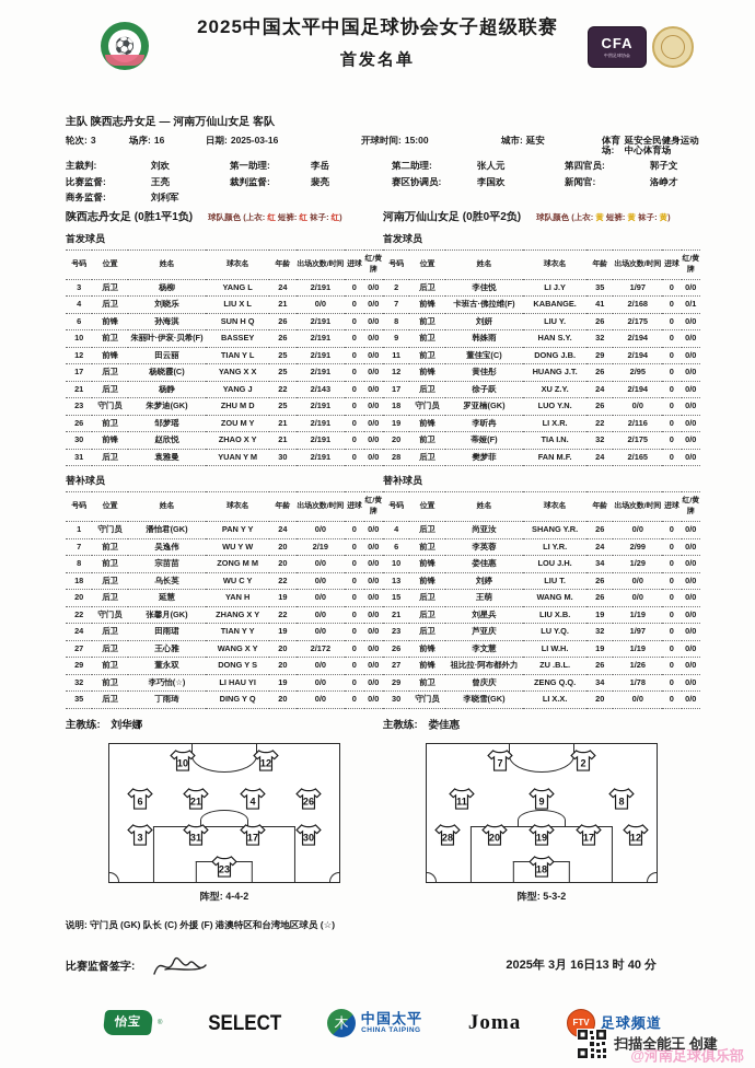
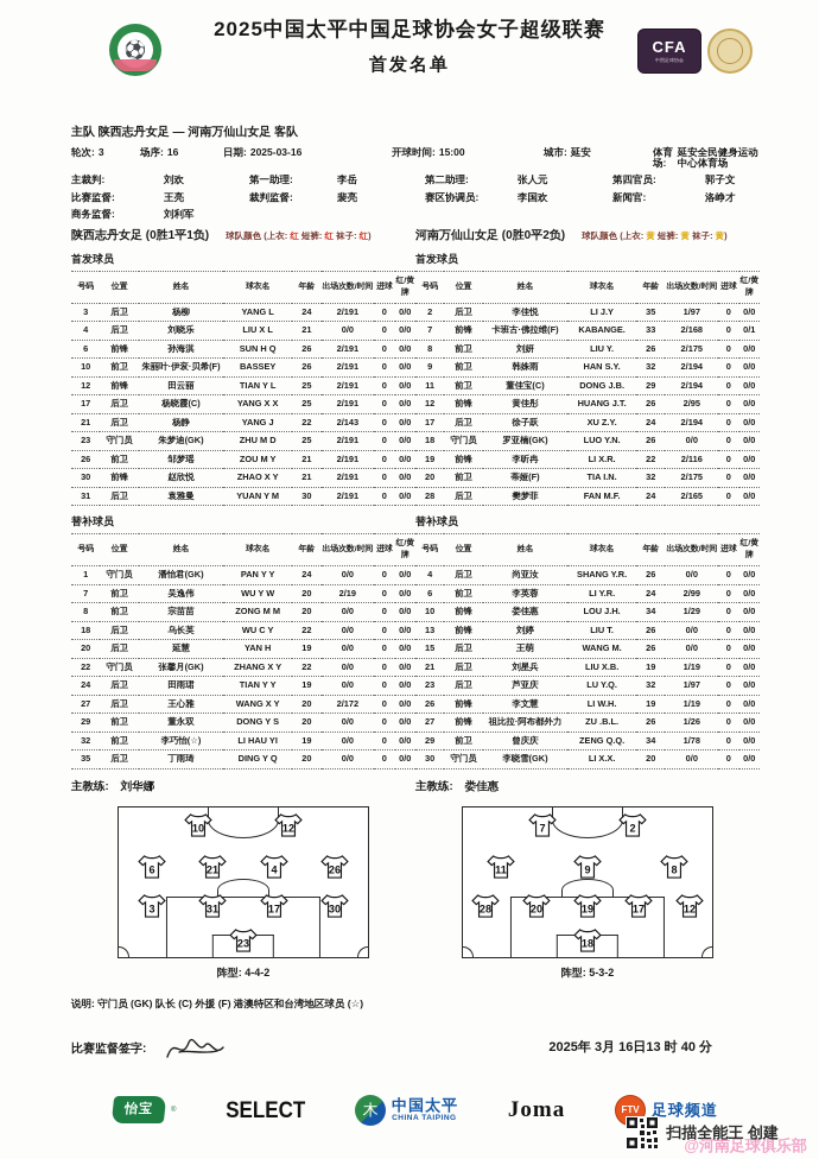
  ⚽
  2025中国太平中国足球协会女子超级联赛
  首发名单
  CFA
  主队 陕西志丹女足 — 河南万仙山女足 客队
  轮次:
  3
  场序:
  16
  日期:
  2025-03-16
  开球时间:
  15:00
  城市:
  延安
  体育场:
  延安全民健身运动中心体育场
  主裁判:
  刘欢
  第一助理:
  李岳
  第二助理:
  张人元
  第四官员:
  郭子文
  比赛监督:
  王亮
  裁判监督:
  裴亮
  赛区协调员:
  李国欢
  新闻官:
  洛峥才
  商务监督:
  刘利军
  陕西志丹女足 (0胜1平1负)
  球队颜色 (上衣: 红 短裤: 红 袜子: 红)
  河南万仙山女足 (0胜0平2负)
  球队颜色 (上衣: 黄 短裤: 黄 袜子: 黄)
  首发球员
  首发球员
  3	后卫	杨柳	YANG L	24	2/191	0	0/0	2	后卫	李佳悦	LI J.Y	35	1/97	0	0/0
- 4	后卫	刘晓乐	LIU X L	21	0/0	0	0/0	7	前锋	卡班古·佛拉维(F)	KABANGE.	41	2/168	0	0/1
+ 4	后卫	刘晓乐	LIU X L	21	0/0	0	0/0	7	前锋	卡班古·佛拉维(F)	KABANGE.	33	2/168	0	0/1
  6	前锋	孙海淇	SUN H Q	26	2/191	0	0/0	8	前卫	刘妍	LIU Y.	26	2/175	0	0/0
  10	前卫	朱丽叶·伊衮·贝希(F)	BASSEY	26	2/191	0	0/0	9	前卫	韩姝雨	HAN S.Y.	32	2/194	0	0/0
  12	前锋	田云丽	TIAN Y L	25	2/191	0	0/0	11	前卫	董佳宝(C)	DONG J.B.	29	2/194	0	0/0
  17	后卫	杨晓霞(C)	YANG X X	25	2/191	0	0/0	12	前锋	黄佳彤	HUANG J.T.	26	2/95	0	0/0
  21	后卫	杨静	YANG J	22	2/143	0	0/0	17	后卫	徐子跃	XU Z.Y.	24	2/194	0	0/0
  23	守门员	朱梦迪(GK)	ZHU M D	25	2/191	0	0/0	18	守门员	罗亚楠(GK)	LUO Y.N.	26	0/0	0	0/0
  26	前卫	邹梦瑶	ZOU M Y	21	2/191	0	0/0	19	前锋	李昕冉	LI X.R.	22	2/116	0	0/0
  30	前锋	赵欣悦	ZHAO X Y	21	2/191	0	0/0	20	前卫	蒂娅(F)	TIA I.N.	32	2/175	0	0/0
  31	后卫	袁雅曼	YUAN Y M	30	2/191	0	0/0	28	后卫	樊梦菲	FAN M.F.	24	2/165	0	0/0
  替补球员
  替补球员
  1	守门员	潘怡君(GK)	PAN Y Y	24	0/0	0	0/0	4	后卫	尚亚汝	SHANG Y.R.	26	0/0	0	0/0
  7	前卫	吴逸伟	WU Y W	20	2/19	0	0/0	6	前卫	李英蓉	LI Y.R.	24	2/99	0	0/0
  8	前卫	宗苗苗	ZONG M M	20	0/0	0	0/0	10	前锋	娄佳惠	LOU J.H.	34	1/29	0	0/0
  18	后卫	乌长英	WU C Y	22	0/0	0	0/0	13	前锋	刘婷	LIU T.	26	0/0	0	0/0
  20	后卫	延慧	YAN H	19	0/0	0	0/0	15	后卫	王萌	WANG M.	26	0/0	0	0/0
  22	守门员	张馨月(GK)	ZHANG X Y	22	0/0	0	0/0	21	后卫	刘星兵	LIU X.B.	19	1/19	0	0/0
  24	后卫	田雨珺	TIAN Y Y	19	0/0	0	0/0	23	后卫	芦亚庆	LU Y.Q.	32	1/97	0	0/0
  27	后卫	王心雅	WANG X Y	20	2/172	0	0/0	26	前锋	李文慧	LI W.H.	19	1/19	0	0/0
  29	前卫	董永双	DONG Y S	20	0/0	0	0/0	27	前锋	祖比拉·阿布都外力	ZU .B.L.	26	1/26	0	0/0
  32	前卫	李巧怡(☆)	LI HAU YI	19	0/0	0	0/0	29	前卫	曾庆庆	ZENG Q.Q.	34	1/78	0	0/0
  35	后卫	丁雨琦	DING Y Q	20	0/0	0	0/0	30	守门员	李晓雪(GK)	LI X.X.	20	0/0	0	0/0
  主教练:
  刘华娜
  主教练:
  娄佳惠
  10
  12
  6
  21
  4
  26
  3
  31
  17
  30
  23
  阵型: 4-4-2
  7
  2
  11
  9
  8
  28
  20
  19
  17
  12
  18
  阵型: 5-3-2
  说明: 守门员 (GK) 队长 (C) 外援 (F) 港澳特区和台湾地区球员 (☆)
  比赛监督签字:
  2025年 3月 16日13 时 40 分
  SELECT
  木
  中国太平
  Joma
  FTV
  足球频道
  @河南足球俱乐部
  扫描全能王 创建
